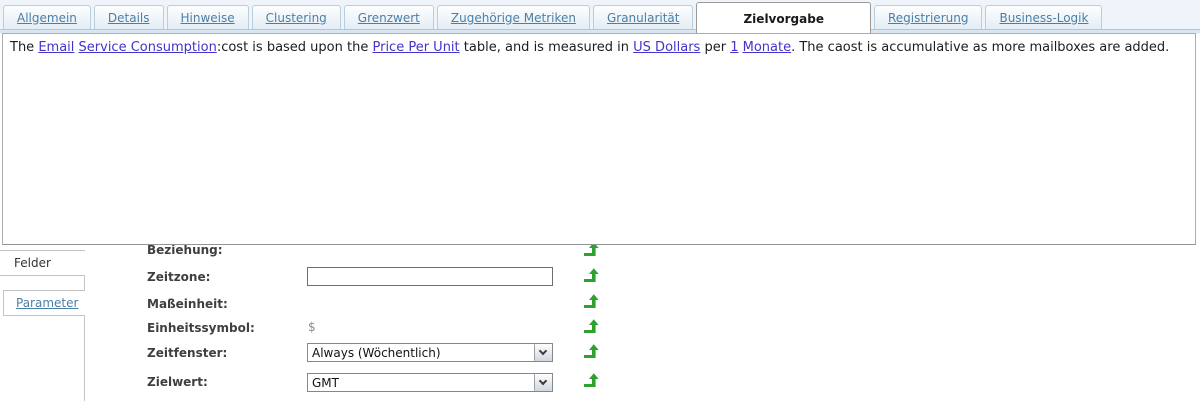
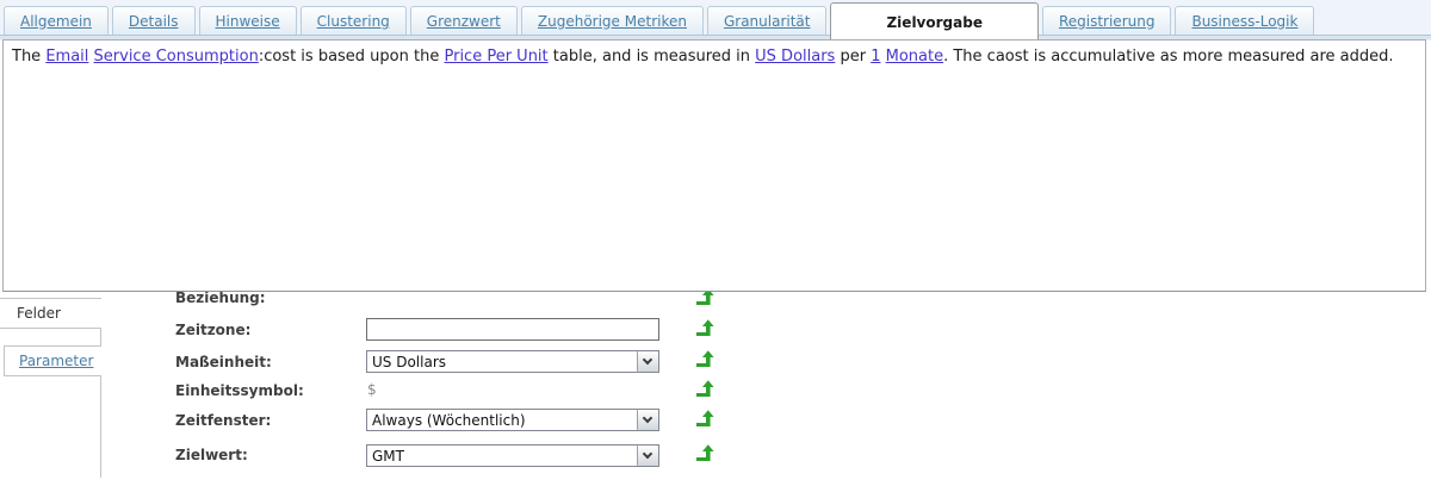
  Allgemein
  Details
  Hinweise
  Clustering
  Grenzwert
  Zugehörige Metriken
  Granularität
  Zielvorgabe
  Registrierung
  Business-Logik
- The Email Service Consumption:cost is based upon the Price Per Unit table, and is measured in US Dollars per 1 Monate. The caost is accumulative as more mailboxes are added.
+ The Email Service Consumption:cost is based upon the Price Per Unit table, and is measured in US Dollars per 1 Monate. The caost is accumulative as more measured are added.
  Felder
  Parameter
  Beziehung:
  Zeitzone:
  Maßeinheit:
+ US Dollars
  Einheitssymbol:
  $
  Zeitfenster:
  Always (Wöchentlich)
  Zielwert:
  GMT
